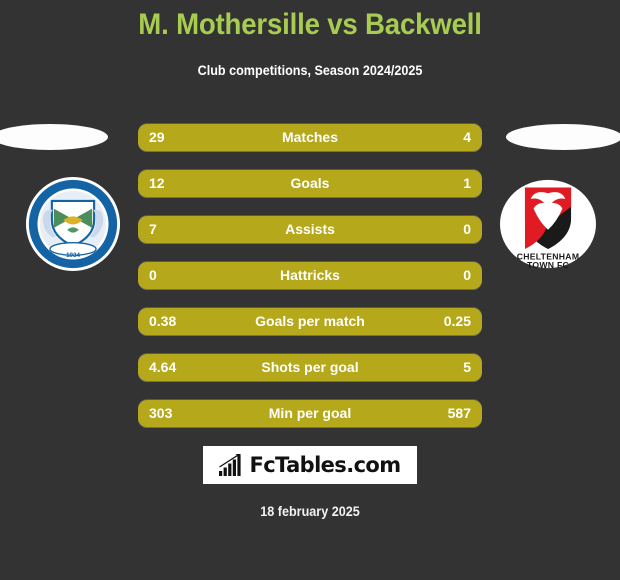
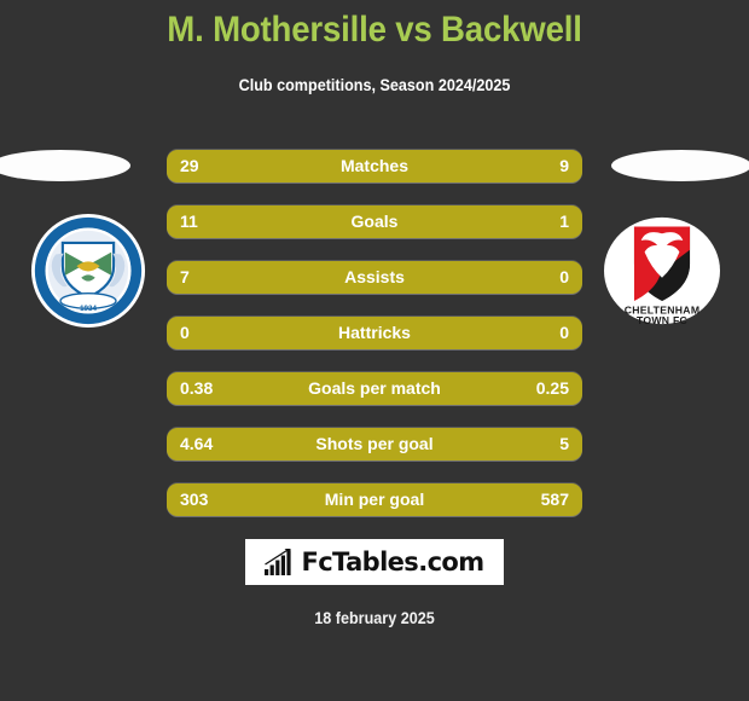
  M. Mothersille vs Backwell
  Club competitions, Season 2024/2025
  CHELTENHAM
  TOWN FC
  29
  Matches
- 4
+ 9
- 12
+ 11
  Goals
  1
  7
  Assists
  0
  0
  Hattricks
  0
  0.38
  Goals per match
  0.25
  4.64
  Shots per goal
  5
  303
  Min per goal
  587
  FcTables.com
  18 february 2025
